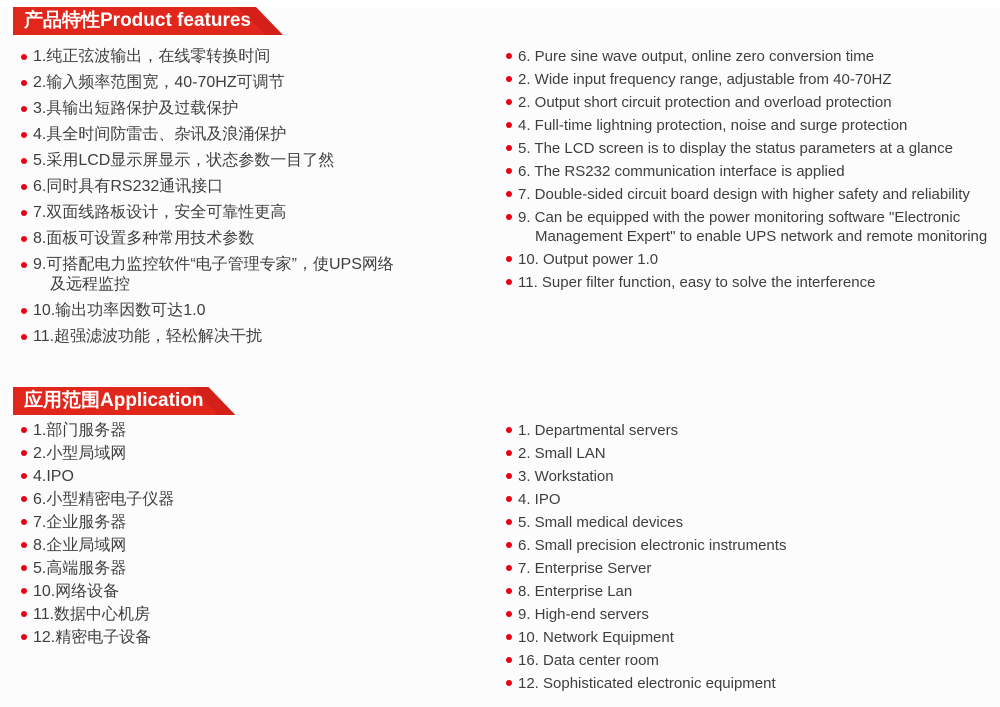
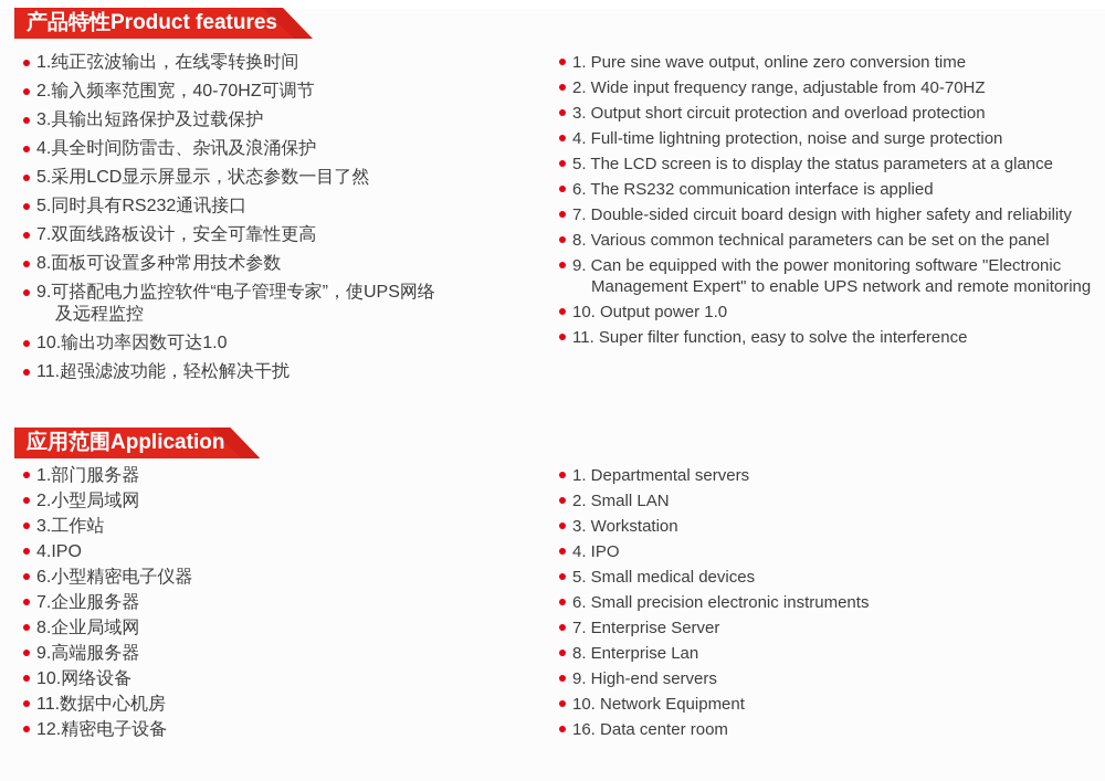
  产品特性Product features
  1.纯正弦波输出，在线零转换时间
  2.输入频率范围宽，40-70HZ可调节
  3.具输出短路保护及过载保护
  4.具全时间防雷击、杂讯及浪涌保护
  5.采用LCD显示屏显示，状态参数一目了然
- 6.同时具有RS232通讯接口
+ 5.同时具有RS232通讯接口
  7.双面线路板设计，安全可靠性更高
  8.面板可设置多种常用技术参数
  9.可搭配电力监控软件“电子管理专家”，使UPS网络
  及远程监控
  10.输出功率因数可达1.0
  11.超强滤波功能，轻松解决干扰
- 6. Pure sine wave output, online zero conversion time
+ 1. Pure sine wave output, online zero conversion time
  2. Wide input frequency range, adjustable from 40-70HZ
- 2. Output short circuit protection and overload protection
+ 3. Output short circuit protection and overload protection
  4. Full-time lightning protection, noise and surge protection
  5. The LCD screen is to display the status parameters at a glance
  6. The RS232 communication interface is applied
  7. Double-sided circuit board design with higher safety and reliability
+ 8. Various common technical parameters can be set on the panel
  9. Can be equipped with the power monitoring software "Electronic
  Management Expert" to enable UPS network and remote monitoring
  10. Output power 1.0
  11. Super filter function, easy to solve the interference
  应用范围Application
  1.部门服务器
  2.小型局域网
+ 3.工作站
  4.IPO
  6.小型精密电子仪器
  7.企业服务器
  8.企业局域网
- 5.高端服务器
+ 9.高端服务器
  10.网络设备
  11.数据中心机房
  12.精密电子设备
  1. Departmental servers
  2. Small LAN
  3. Workstation
  4. IPO
  5. Small medical devices
  6. Small precision electronic instruments
  7. Enterprise Server
  8. Enterprise Lan
  9. High-end servers
  10. Network Equipment
  16. Data center room
- 12. Sophisticated electronic equipment
